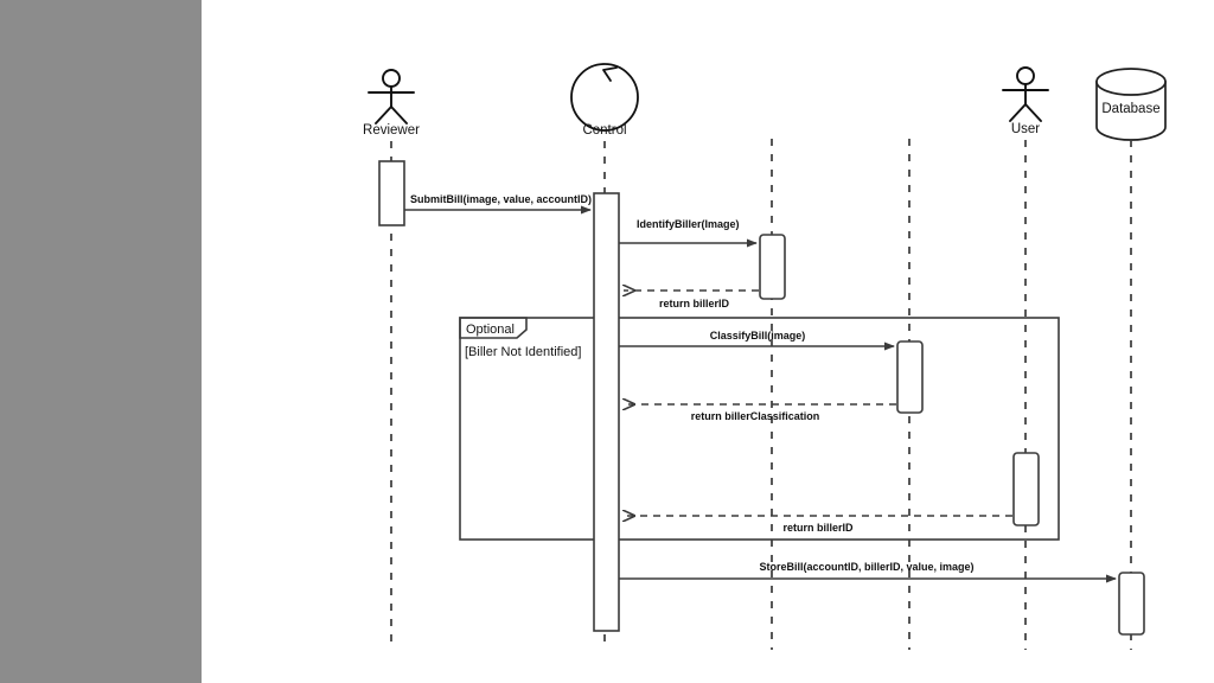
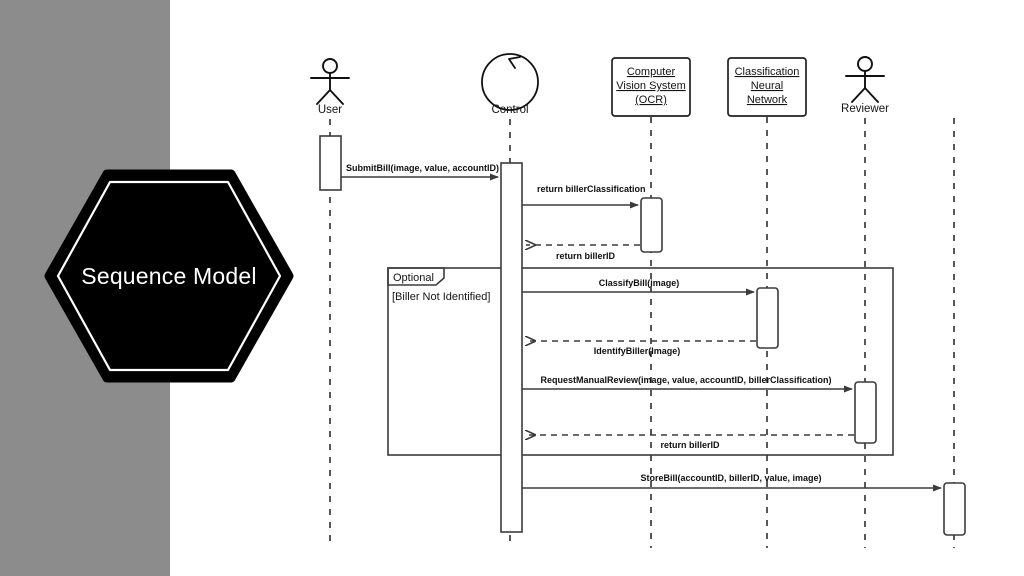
+ Sequence Model
- Reviewer
+ User
  Control
+ Computer
+ Vision System
+ (OCR)
+ Classification
+ Neural
+ Network
- User
+ Reviewer
- Database
  Optional
  [Biller Not Identified]
  SubmitBill(image, value, accountID)
- IdentifyBiller(Image)
+ return billerClassification
  return billerID
  ClassifyBill(image)
- return billerClassification
+ IdentifyBiller(Image)
+ RequestManualReview(image, value, accountID, billerClassification)
  return billerID
  StoreBill(accountID, billerID, value, image)
